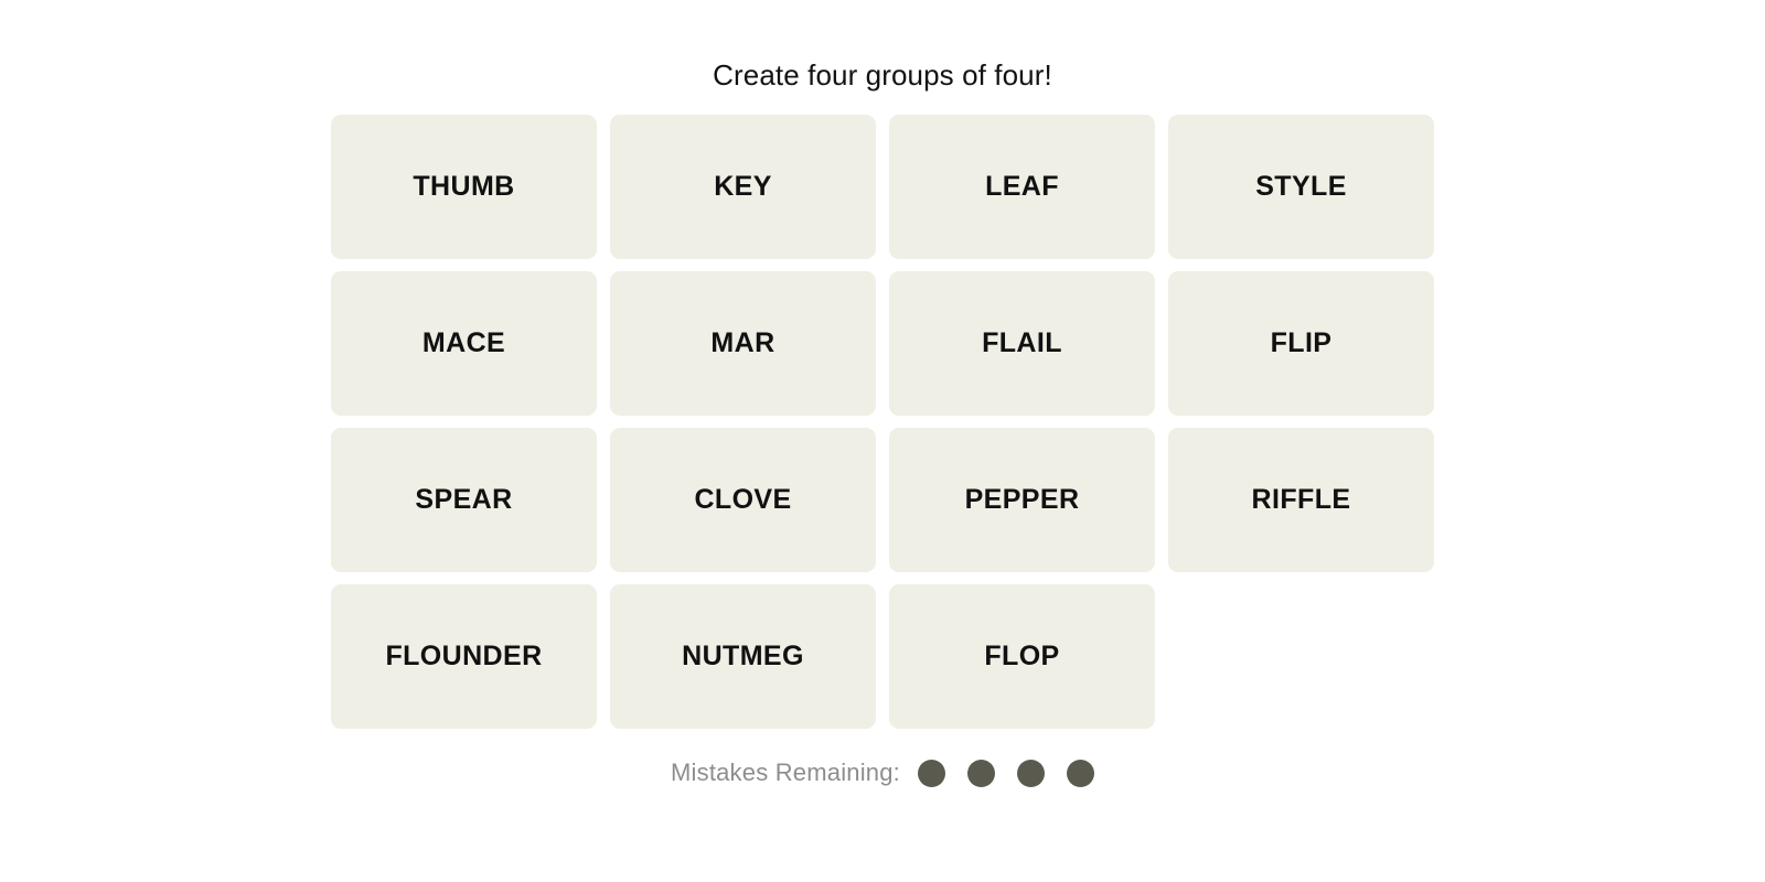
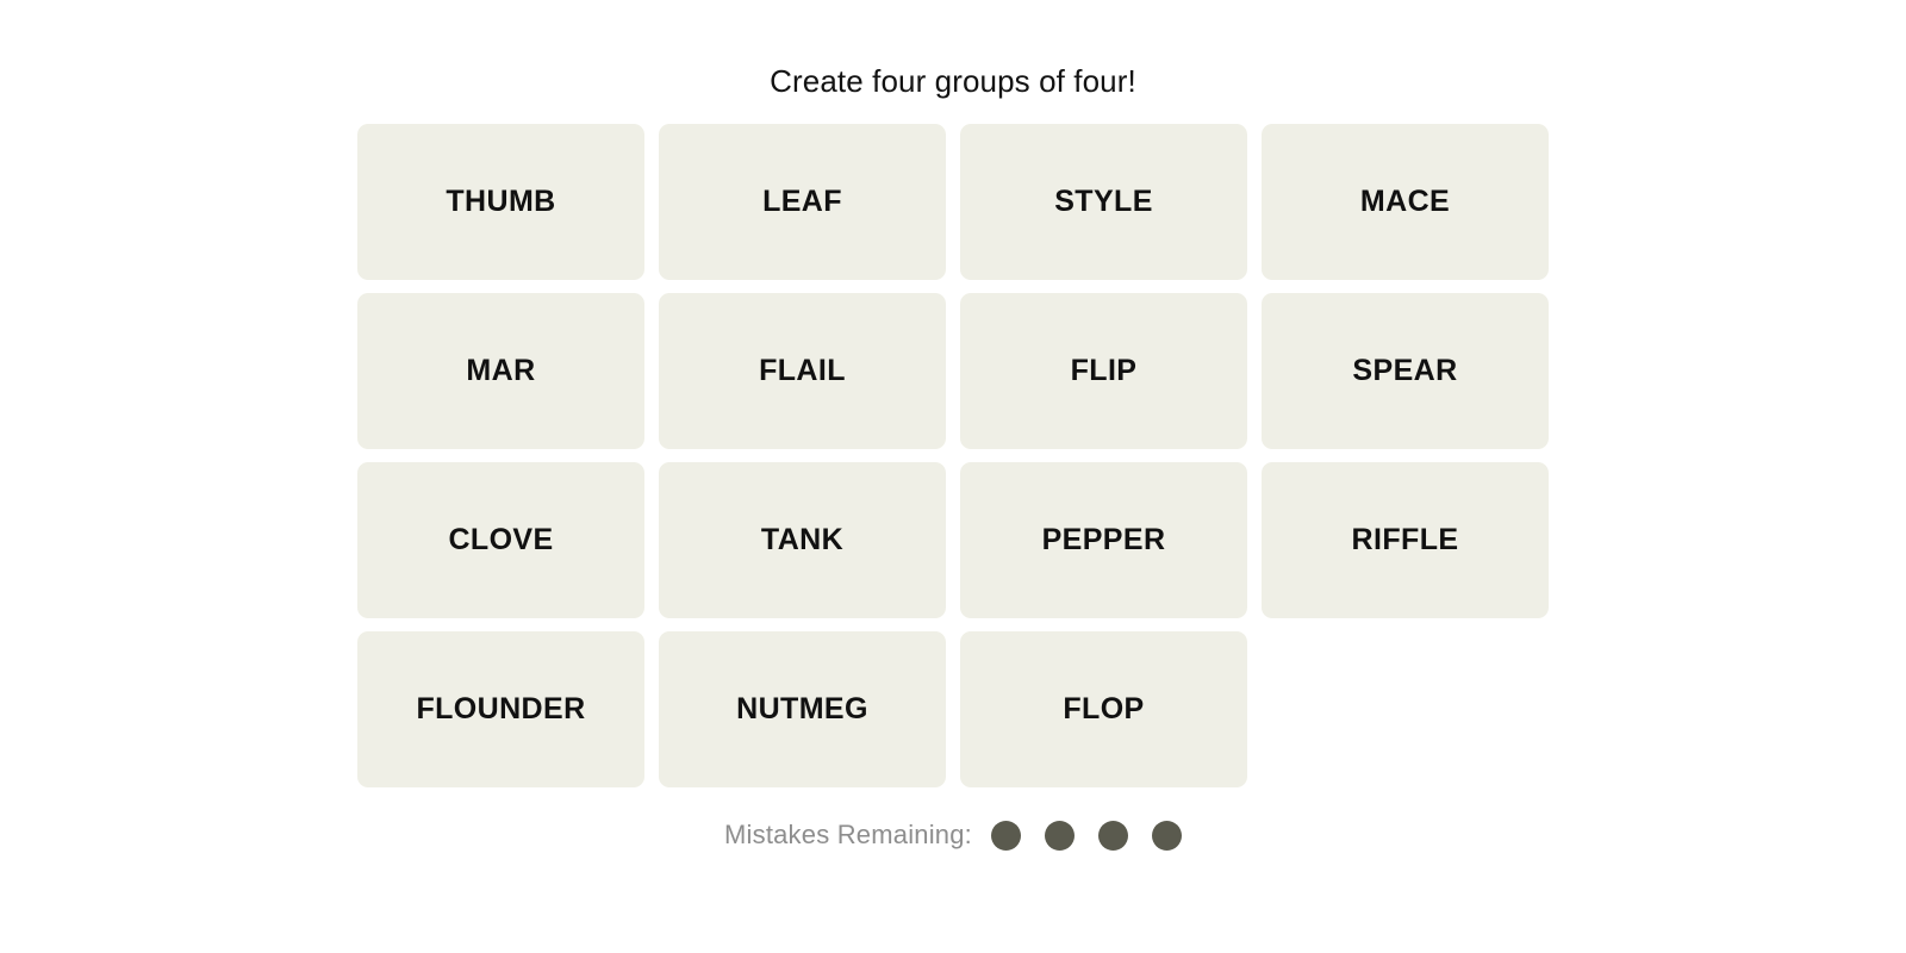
  Create four groups of four!
  THUMB
- KEY
  LEAF
  STYLE
  MACE
  MAR
  FLAIL
  FLIP
  SPEAR
  CLOVE
+ TANK
  PEPPER
  RIFFLE
  FLOUNDER
  NUTMEG
  FLOP
  Mistakes Remaining:
